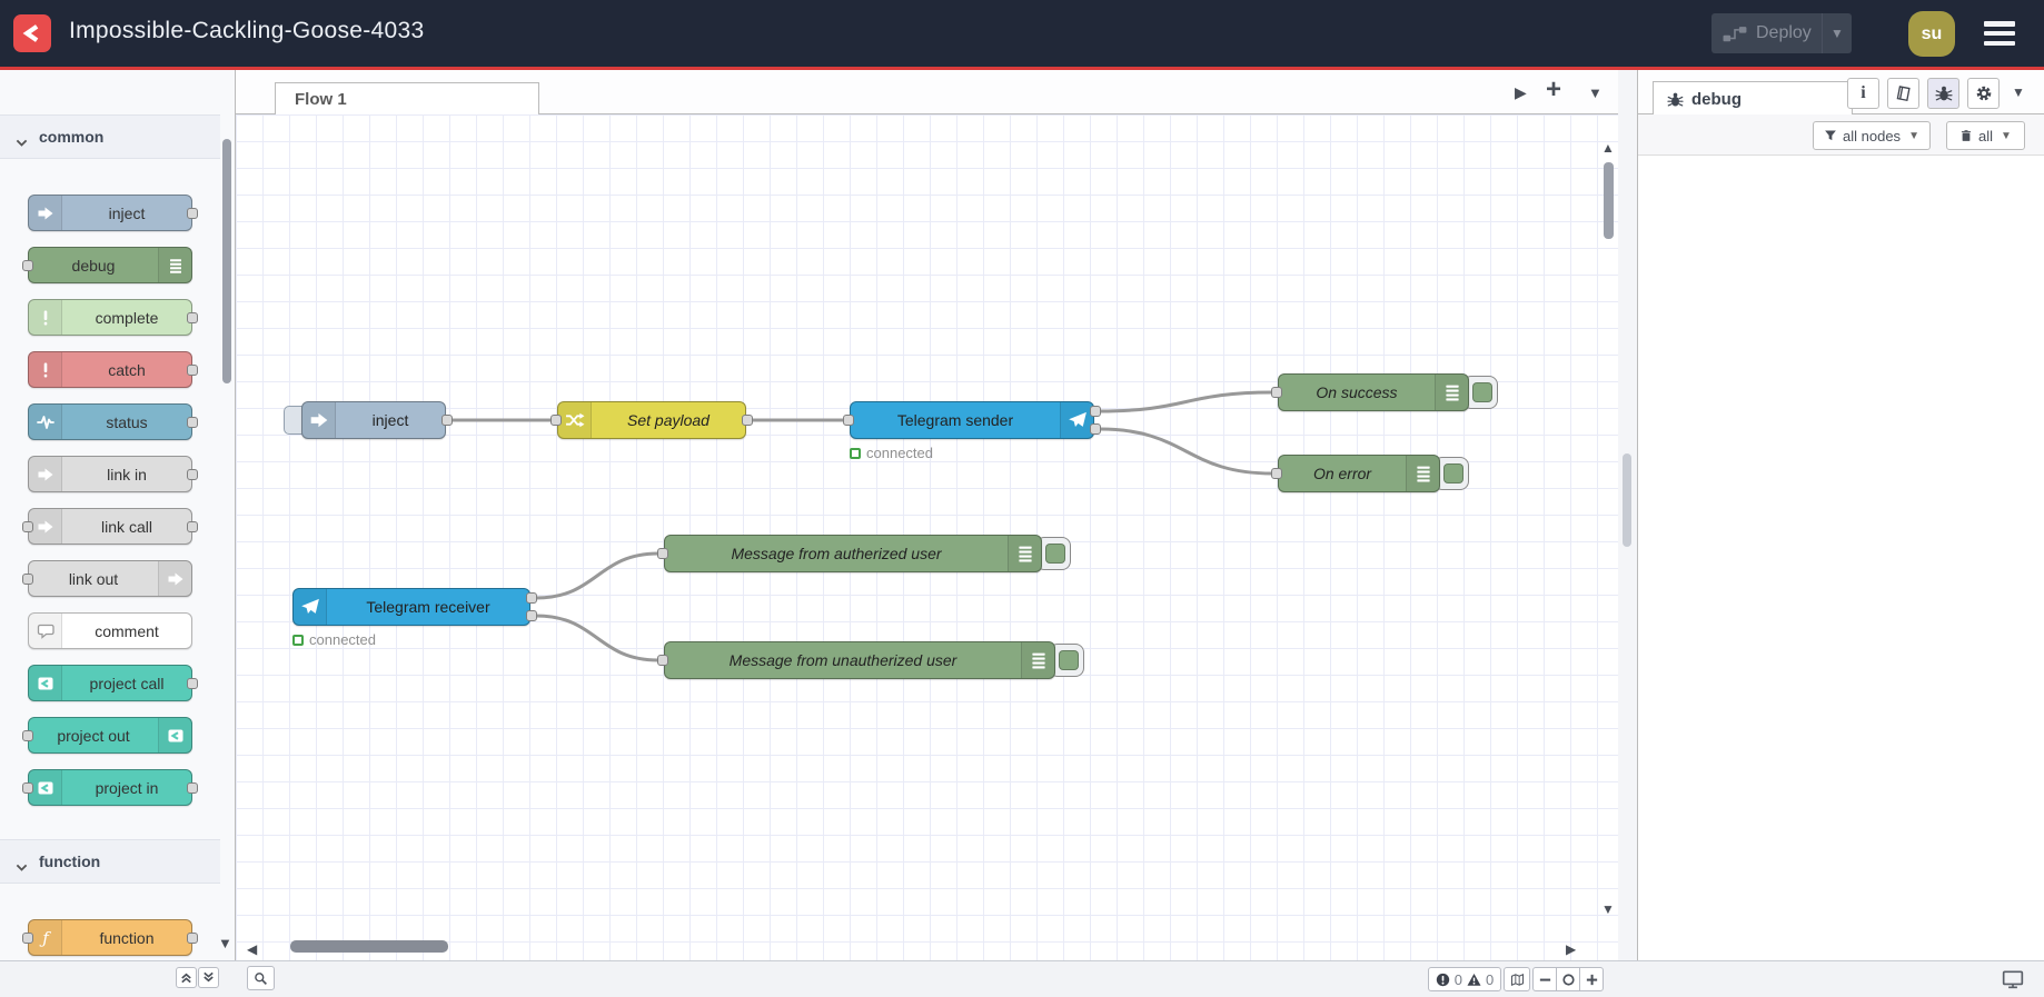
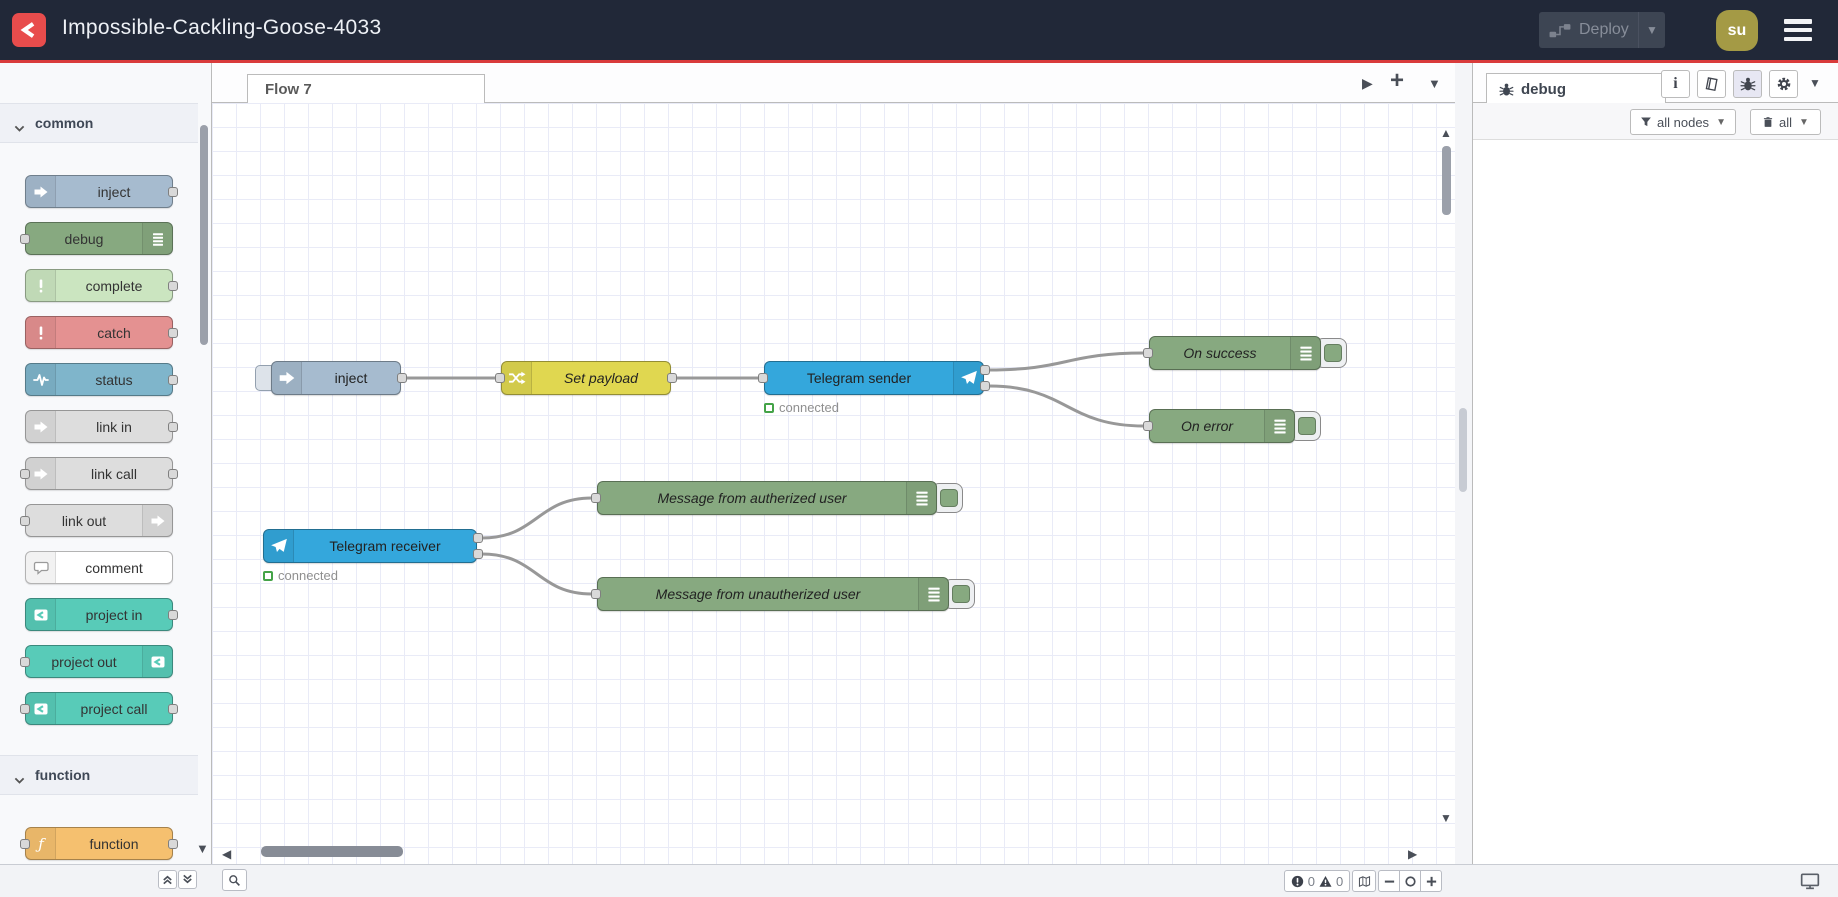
  Impossible-Cackling-Goose-4033
  Deploy
  ▼
  su
  common
  inject
  debug
  complete
  catch
  status
  link in
  link call
  link out
  comment
- project call
+ project in
  project out
- project in
+ project call
  function
  ƒ
  function
  ▼
- Flow 1
+ Flow 7
  ▶
  +
  ▼
  inject
  Set payload
  Telegram sender
  connected
  On success
  On error
  Telegram receiver
  connected
  Message from autherized user
  Message from unautherized user
  ▲
  ▼
  ◀
  ▶
  debug
  i
  ▼
  all nodes
  ▼
  all
  ▼
  0
  0
